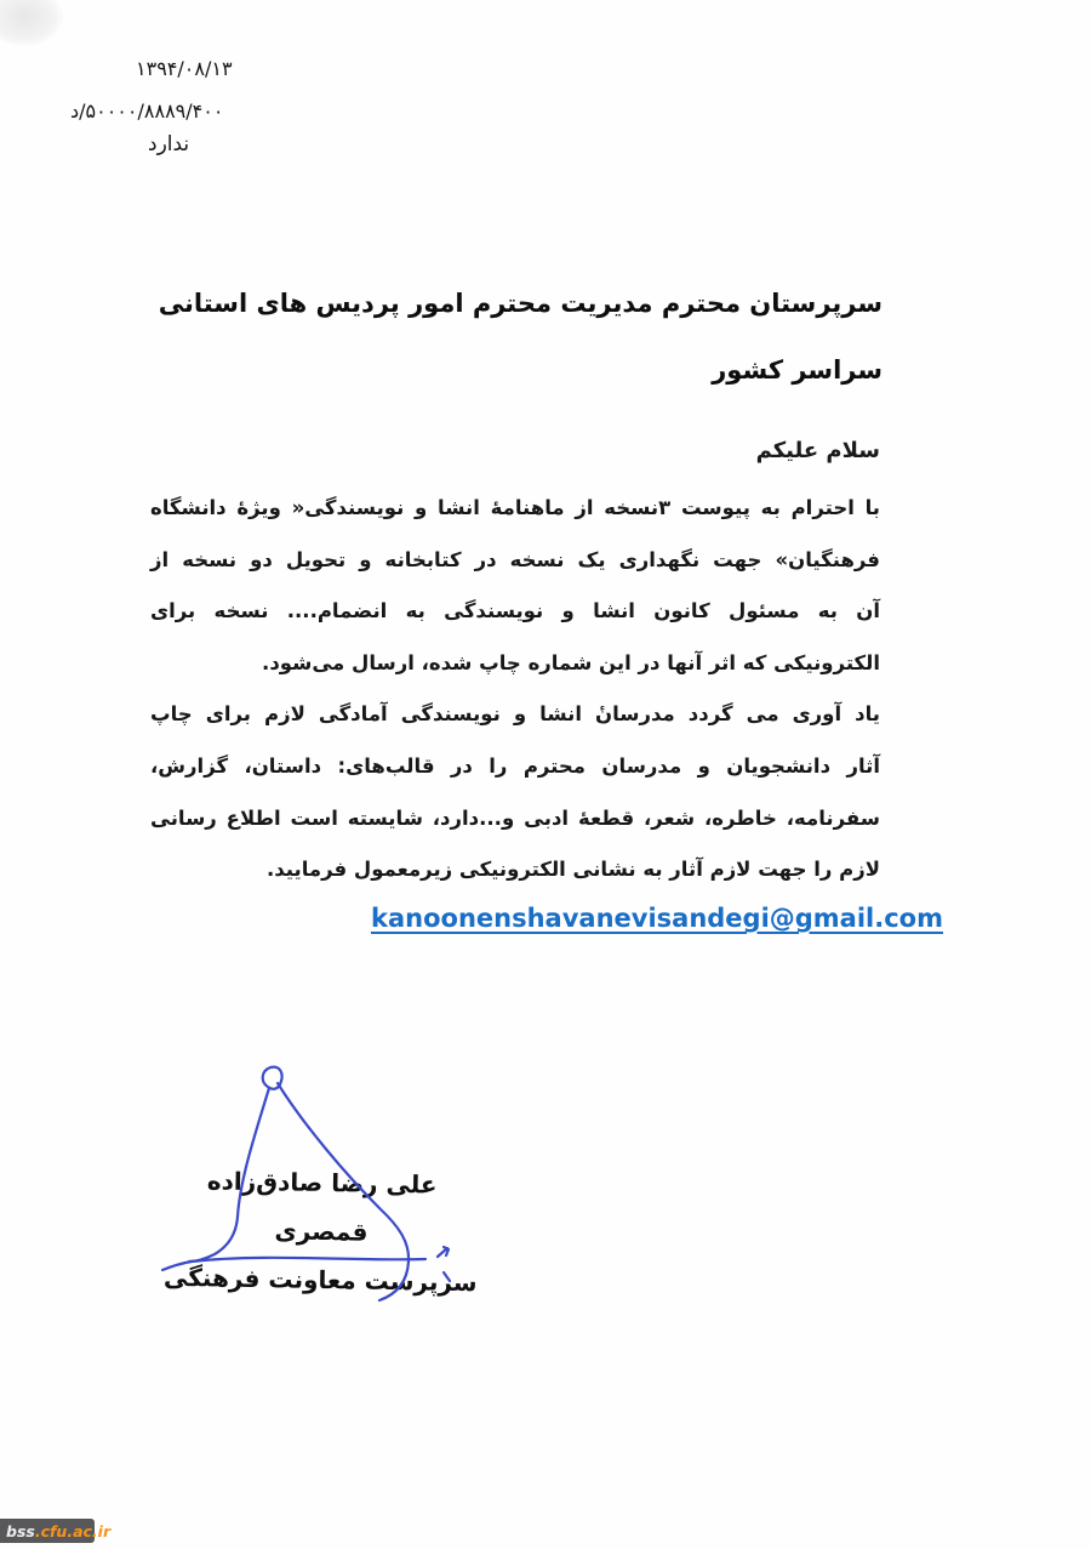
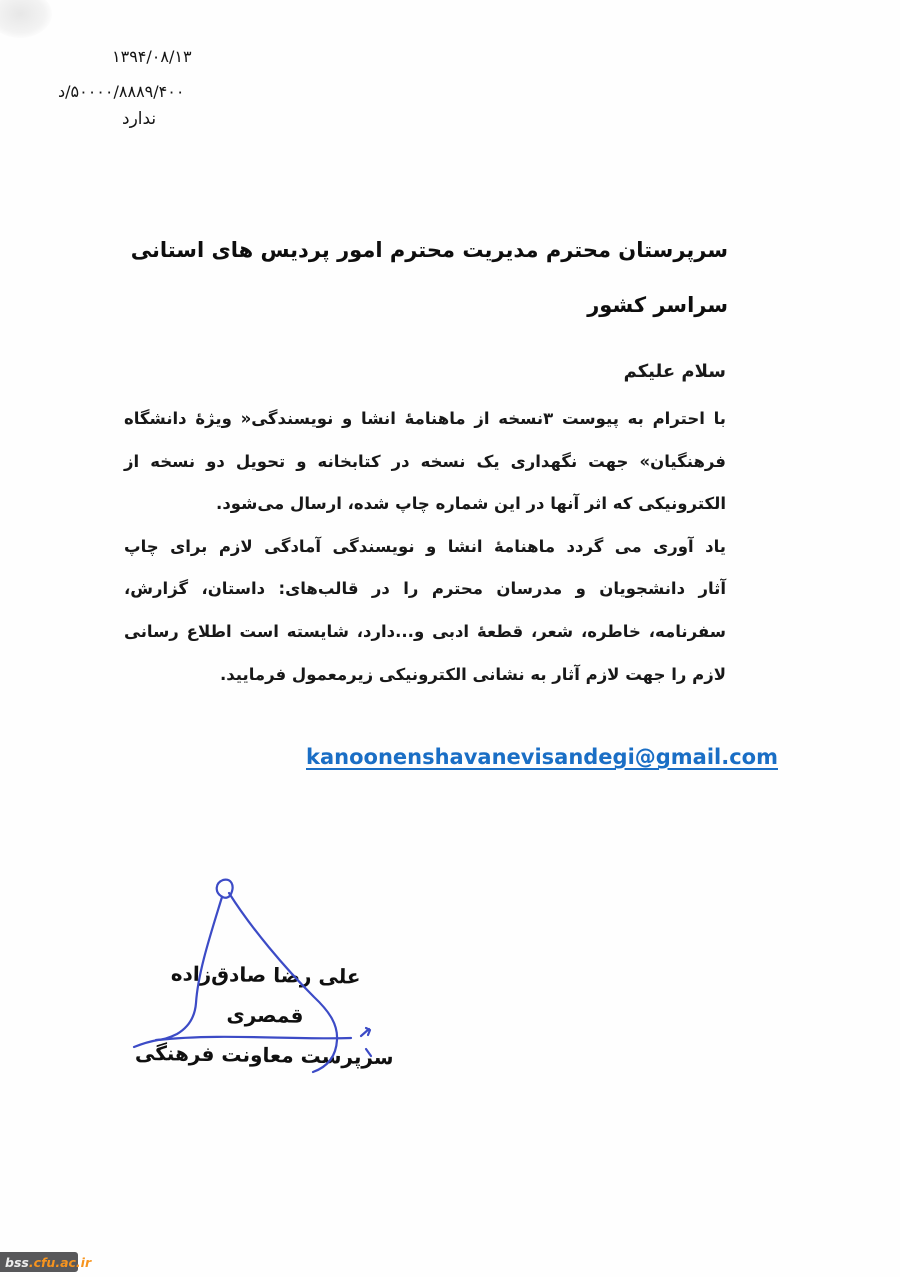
  ۱۳۹۴/۰۸/۱۳
  ۵۰۰۰۰/۸۸۸۹/۴۰۰/د
  ندارد
  سرپرستان محترم مدیریت محترم امور پردیس های استانی
  سراسر کشور
  سلام علیکم
  با احترام به پیوست ۳نسخه از ماهنامهٔ انشا و نویسندگی« ویژهٔ دانشگاه
  فرهنگیان» جهت نگهداری یک نسخه در کتابخانه و تحویل دو نسخه از
- آن به مسئول کانون انشا و نویسندگی به انضمام.... نسخه برای
  الکترونیکی که اثر آنها در این شماره چاپ شده، ارسال می‌شود.
- یاد آوری می گردد مدرسانٔ انشا و نویسندگی آمادگی لازم برای چاپ
+ یاد آوری می گردد ماهنامهٔ انشا و نویسندگی آمادگی لازم برای چاپ
  آثار دانشجویان و مدرسان محترم را در قالب‌های: داستان، گزارش،
  سفرنامه، خاطره، شعر، قطعهٔ ادبی و...دارد، شایسته است اطلاع رسانی
  لازم را جهت لازم آثار به نشانی الکترونیکی زیرمعمول فرمایید.
  kanoonenshavanevisandegi@gmail.com
  علی رضا صادق‌زاده قمصری
  سرپرت معاونت فرهنگی
  bss
  .cfu.ac.ir
